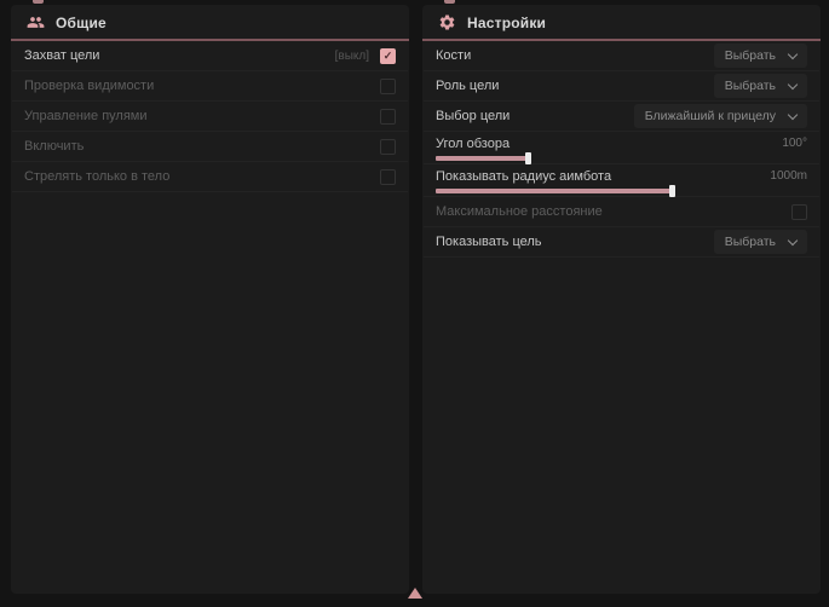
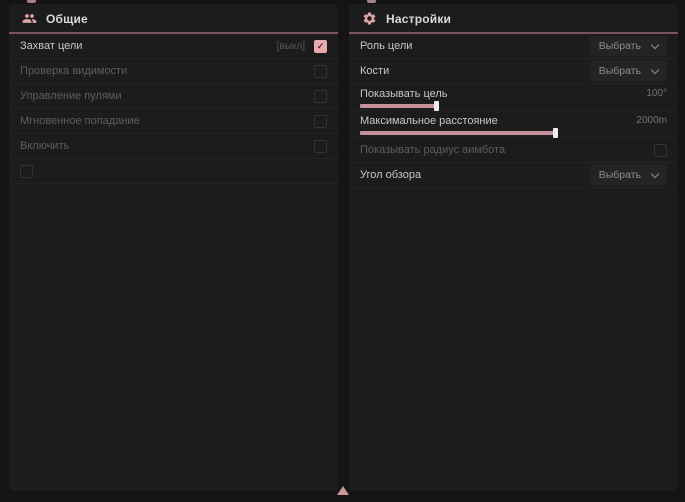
  Общие
  Захват цели
  [выкл]
  Проверка видимости
  Управление пулями
+ Мгновенное попадание
  Включить
- Стрелять только в тело
  Настройки
- Кости
+ Роль цели
  Выбрать
- Роль цели
+ Кости
  Выбрать
- Выбор цели
- Ближайший к прицелу
- Угол обзора
+ Показывать цель
  100°
- Показывать радиус аимбота
+ Максимальное расстояние
- 1000m
+ 2000m
- Максимальное расстояние
+ Показывать радиус аимбота
- Показывать цель
+ Угол обзора
  Выбрать
